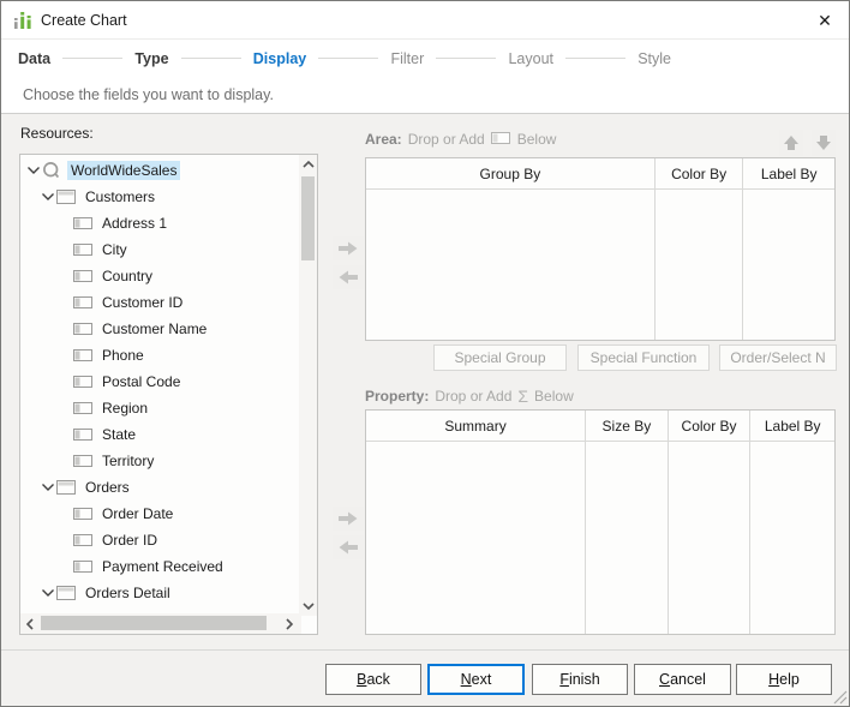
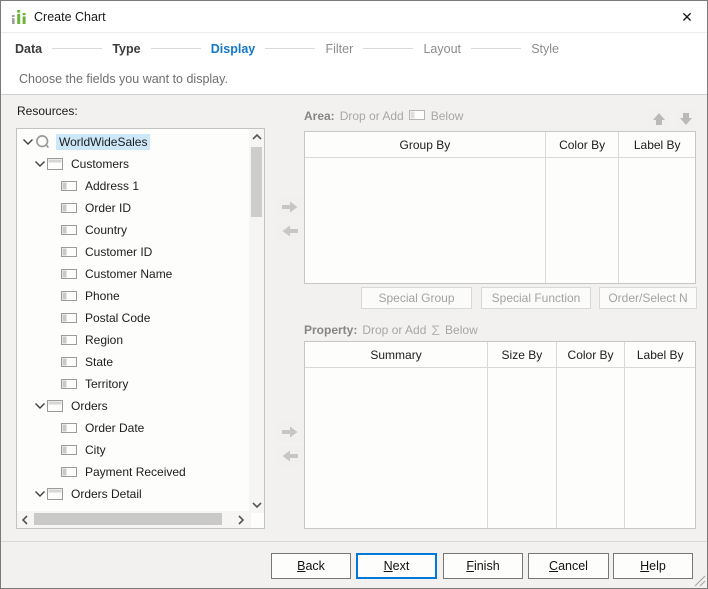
  Create Chart
  ✕
  Data
  Type
  Display
  Filter
  Layout
  Style
  Choose the fields you want to display.
  Resources:
  WorldWideSales
  Customers
  Address 1
- City
+ Order ID
  Country
  Customer ID
  Customer Name
  Phone
  Postal Code
  Region
  State
  Territory
  Orders
  Order Date
- Order ID
+ City
  Payment Received
  Orders Detail
  Area:
  Drop or Add
  Below
  Group By
  Color By
  Label By
  Special Group
  Special Function
  Order/Select N
  Property:
  Drop or Add
  Σ
  Below
  Summary
  Size By
  Color By
  Label By
  B
  ack
  N
  ext
  F
  inish
  C
  ancel
  H
  elp
